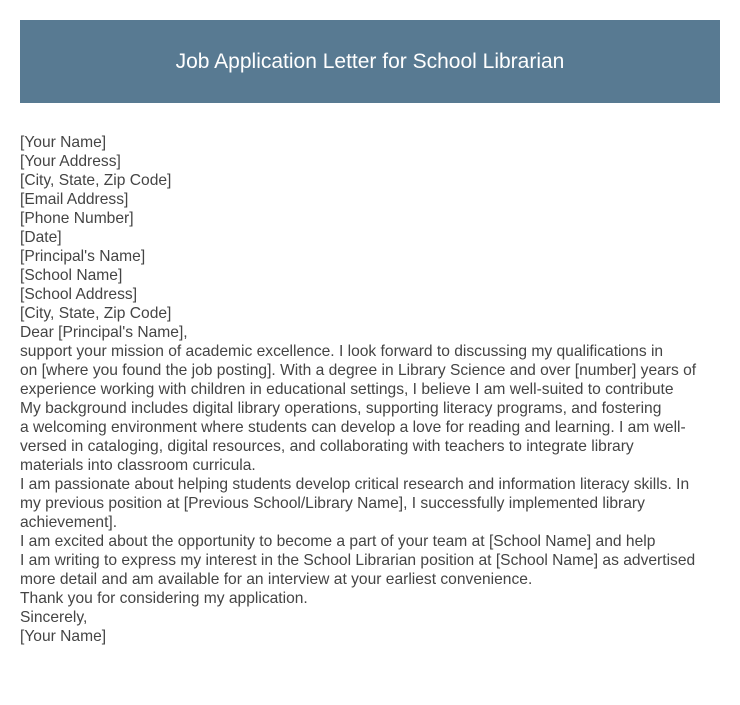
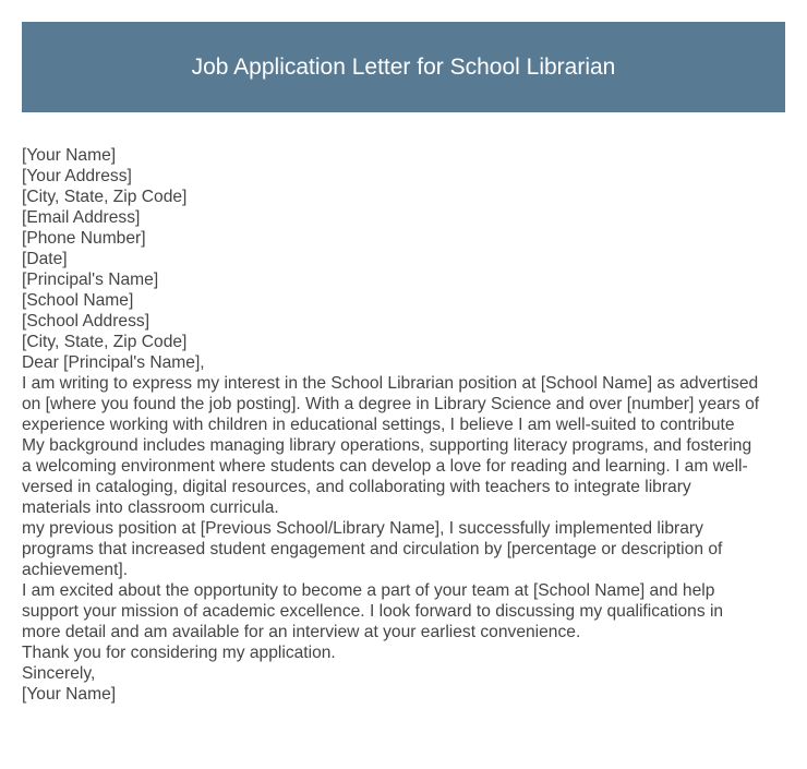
  Job Application Letter for School Librarian
  [Your Name]
  [Your Address]
  [City, State, Zip Code]
  [Email Address]
  [Phone Number]
  [Date]
  [Principal's Name]
  [School Name]
  [School Address]
  [City, State, Zip Code]
  Dear [Principal's Name],
- support your mission of academic excellence. I look forward to discussing my qualifications in
+ I am writing to express my interest in the School Librarian position at [School Name] as advertised
  on [where you found the job posting]. With a degree in Library Science and over [number] years of
  experience working with children in educational settings, I believe I am well-suited to contribute
- My background includes digital library operations, supporting literacy programs, and fostering
+ My background includes managing library operations, supporting literacy programs, and fostering
  a welcoming environment where students can develop a love for reading and learning. I am well-
  versed in cataloging, digital resources, and collaborating with teachers to integrate library
  materials into classroom curricula.
- I am passionate about helping students develop critical research and information literacy skills. In
  my previous position at [Previous School/Library Name], I successfully implemented library
+ programs that increased student engagement and circulation by [percentage or description of
  achievement].
  I am excited about the opportunity to become a part of your team at [School Name] and help
- I am writing to express my interest in the School Librarian position at [School Name] as advertised
+ support your mission of academic excellence. I look forward to discussing my qualifications in
  more detail and am available for an interview at your earliest convenience.
  Thank you for considering my application.
  Sincerely,
  [Your Name]
